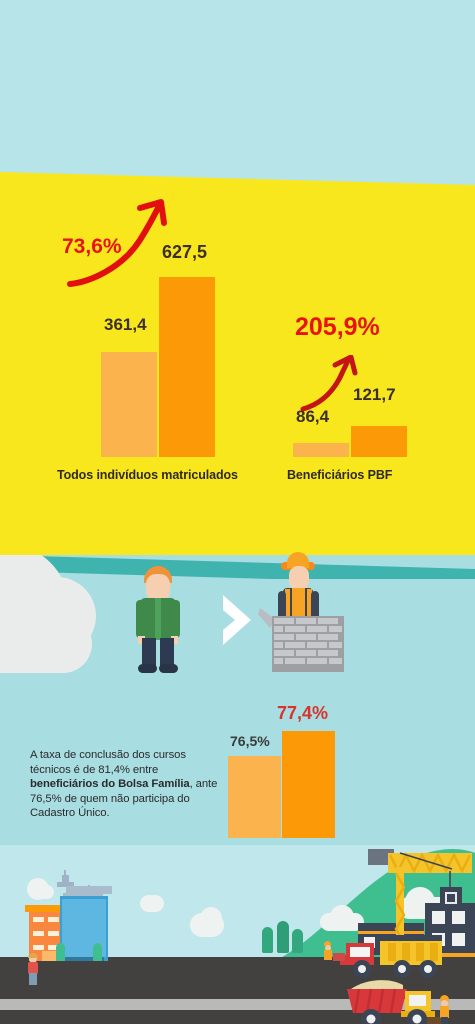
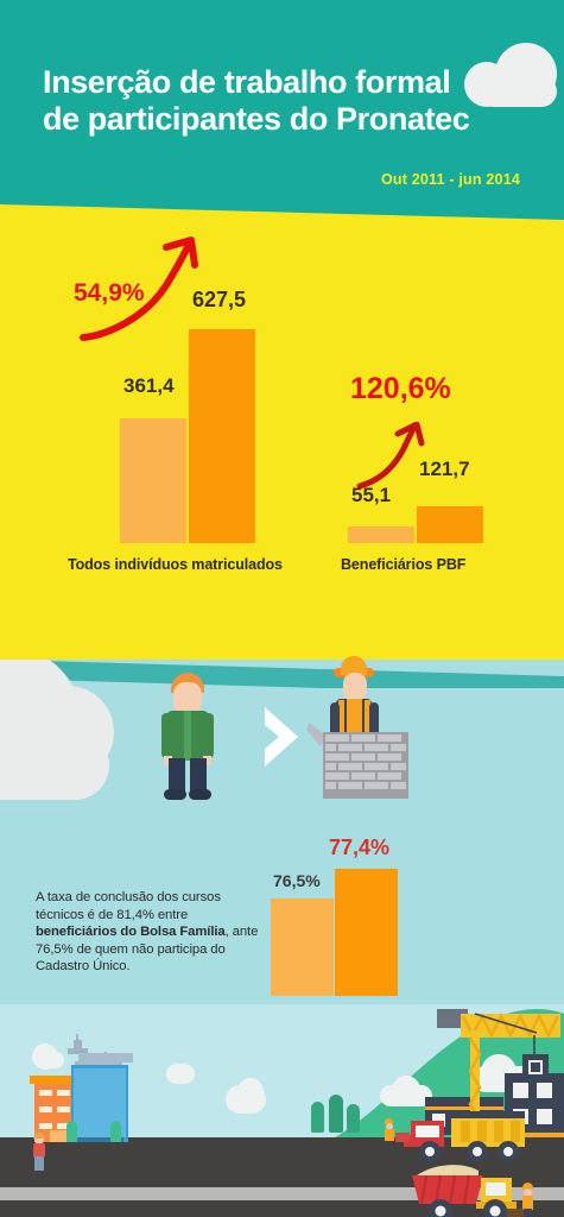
+ Inserção de trabalho formal
+ de participantes do Pronatec
+ Out 2011 - jun 2014
  361,4
  627,5
- 73,6%
+ 54,9%
  Todos indivíduos matriculados
- 86,4
+ 55,1
  121,7
- 205,9%
+ 120,6%
  Beneficiários PBF
  76,5%
  77,4%
  A taxa de conclusão dos cursos técnicos é de 81,4% entre beneficiários do Bolsa Família, ante 76,5% de quem não participa do Cadastro Único.
